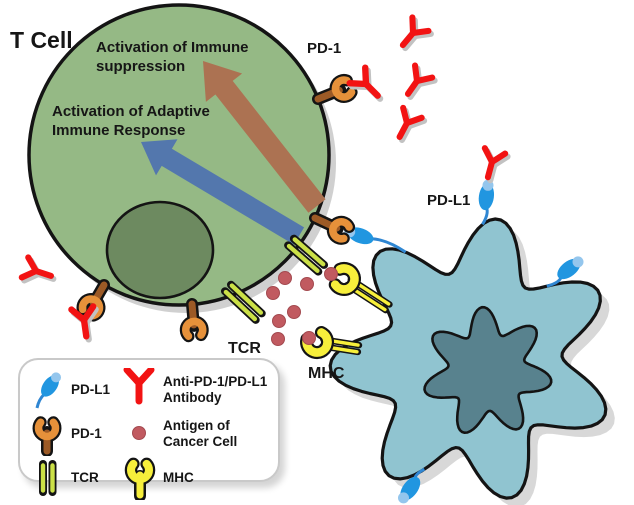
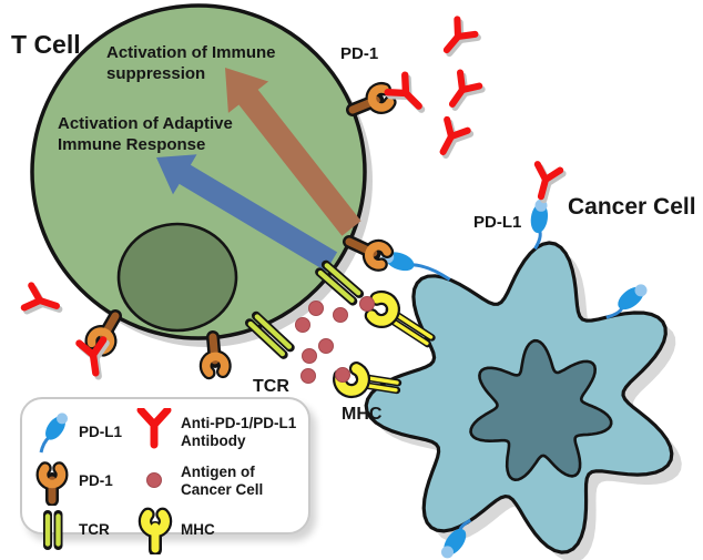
  T Cell
  Activation of Immune
  suppression
  Activation of Adaptive
  Immune Response
  PD-1
  PD-L1
+ Cancer Cell
  TCR
  MHC
  PD-L1
  Anti-PD-1/PD-L1
  Antibody
  PD-1
  Antigen of Cancer Cell
  TCR
  MHC
